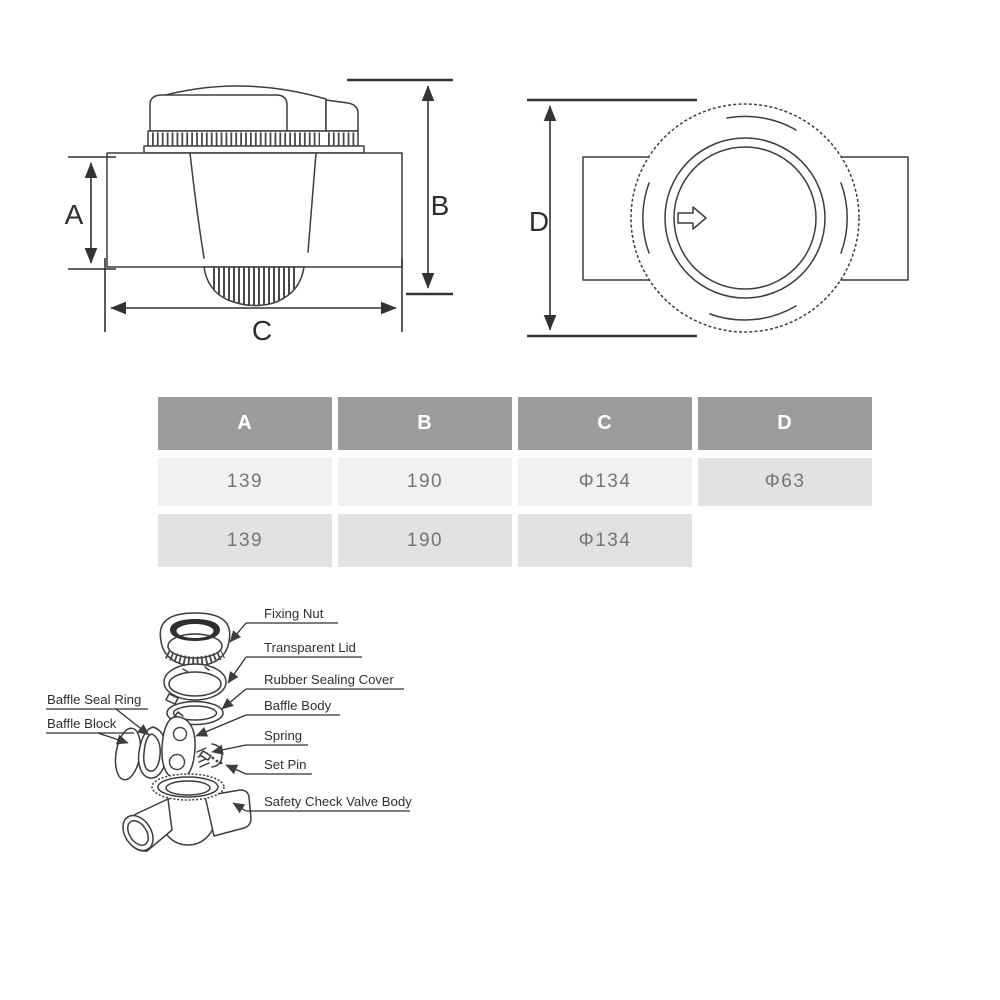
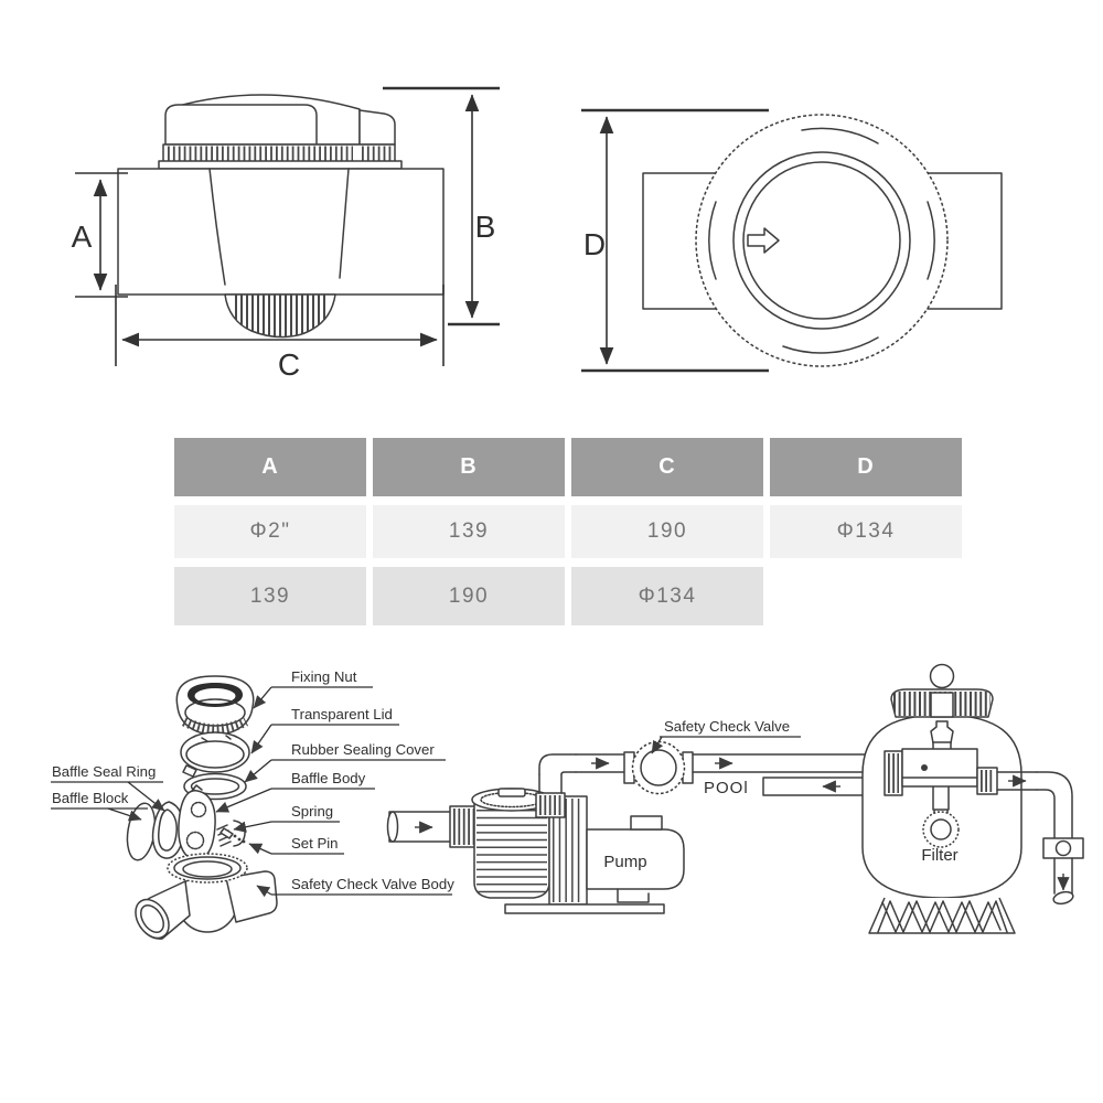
  A
  B
  C
  D
  Fixing Nut
  Transparent Lid
  Rubber Sealing Cover
  Baffle Body
  Spring
  Set Pin
  Safety Check Valve Body
  Baffle Seal Ring
  Baffle Block
+ Pump
+ Safety Check Valve
+ POOl
+ Filter
  A
  B
  C
  D
+ Φ2"
  139
  190
  Φ134
- Φ63
  139
  190
  Φ134
